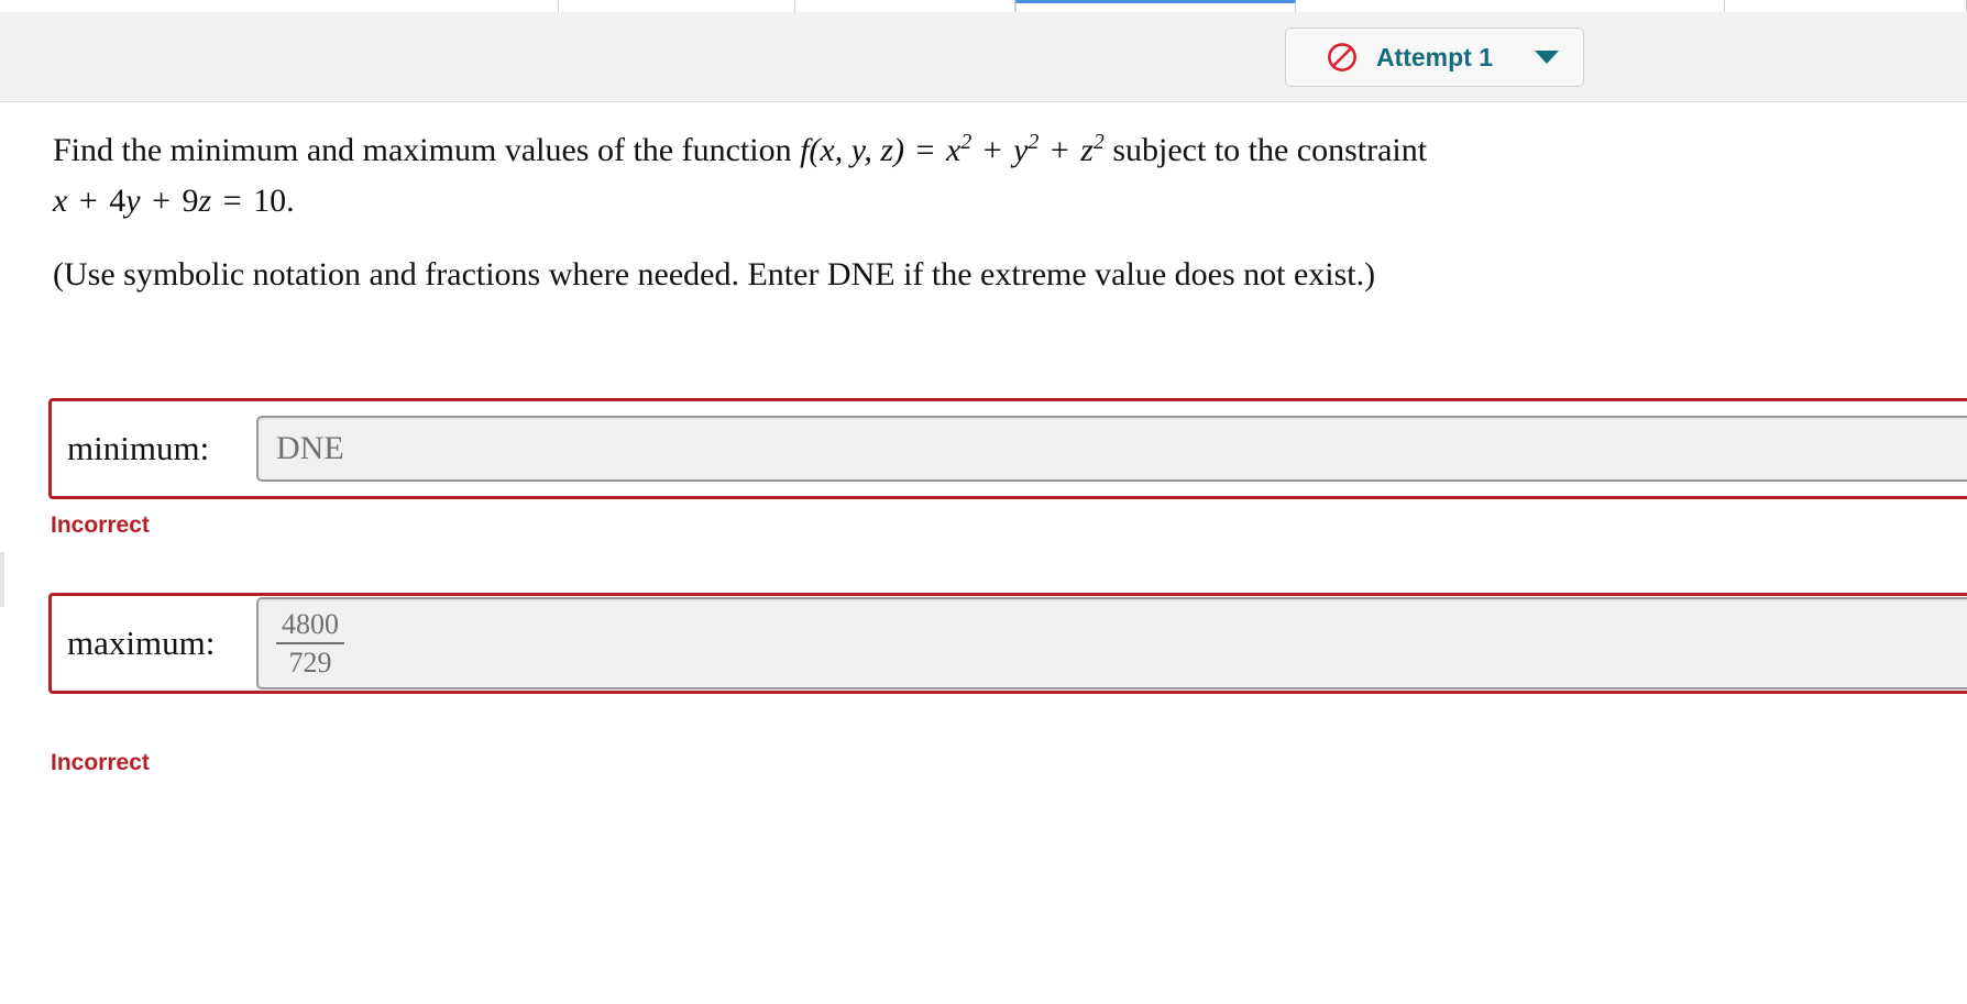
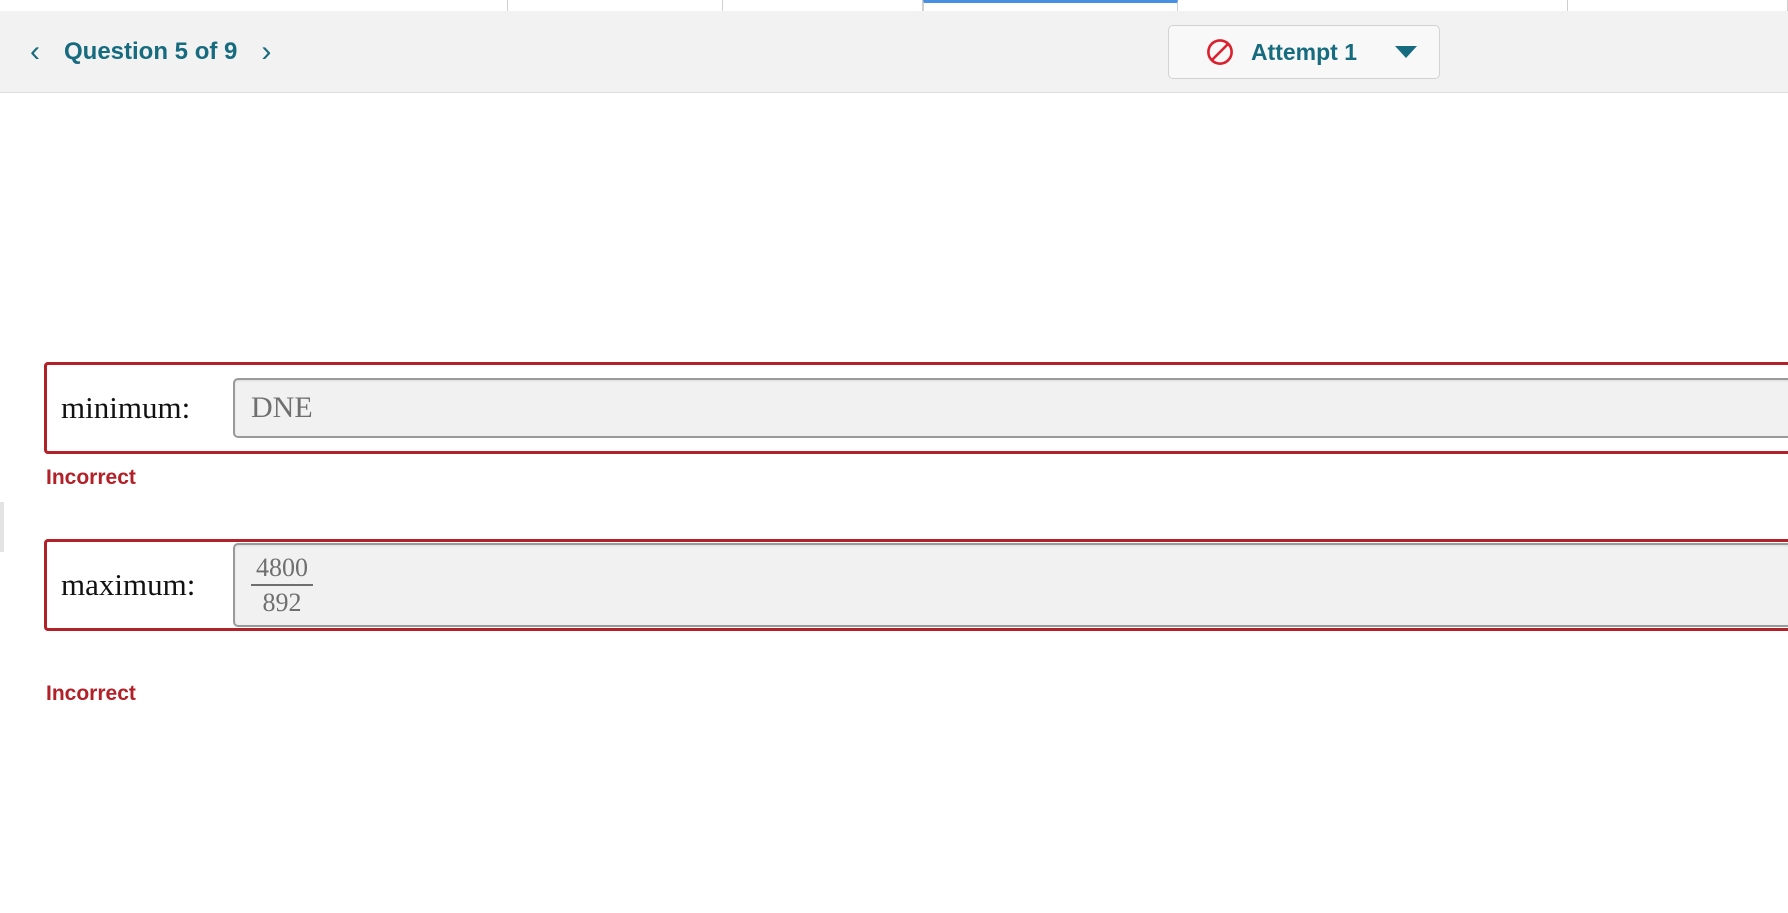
+ ‹
+ Question 5 of 9
+ ›
  Attempt 1
- Find the minimum and maximum values of the function f(x, y, z) = x2 + y2 + z2 subject to the constraint
- x + 4y + 9z = 10.
- (Use symbolic notation and fractions where needed. Enter DNE if the extreme value does not exist.)
  minimum:
  DNE
  Incorrect
  maximum:
  4800
- 729
+ 892
  Incorrect
